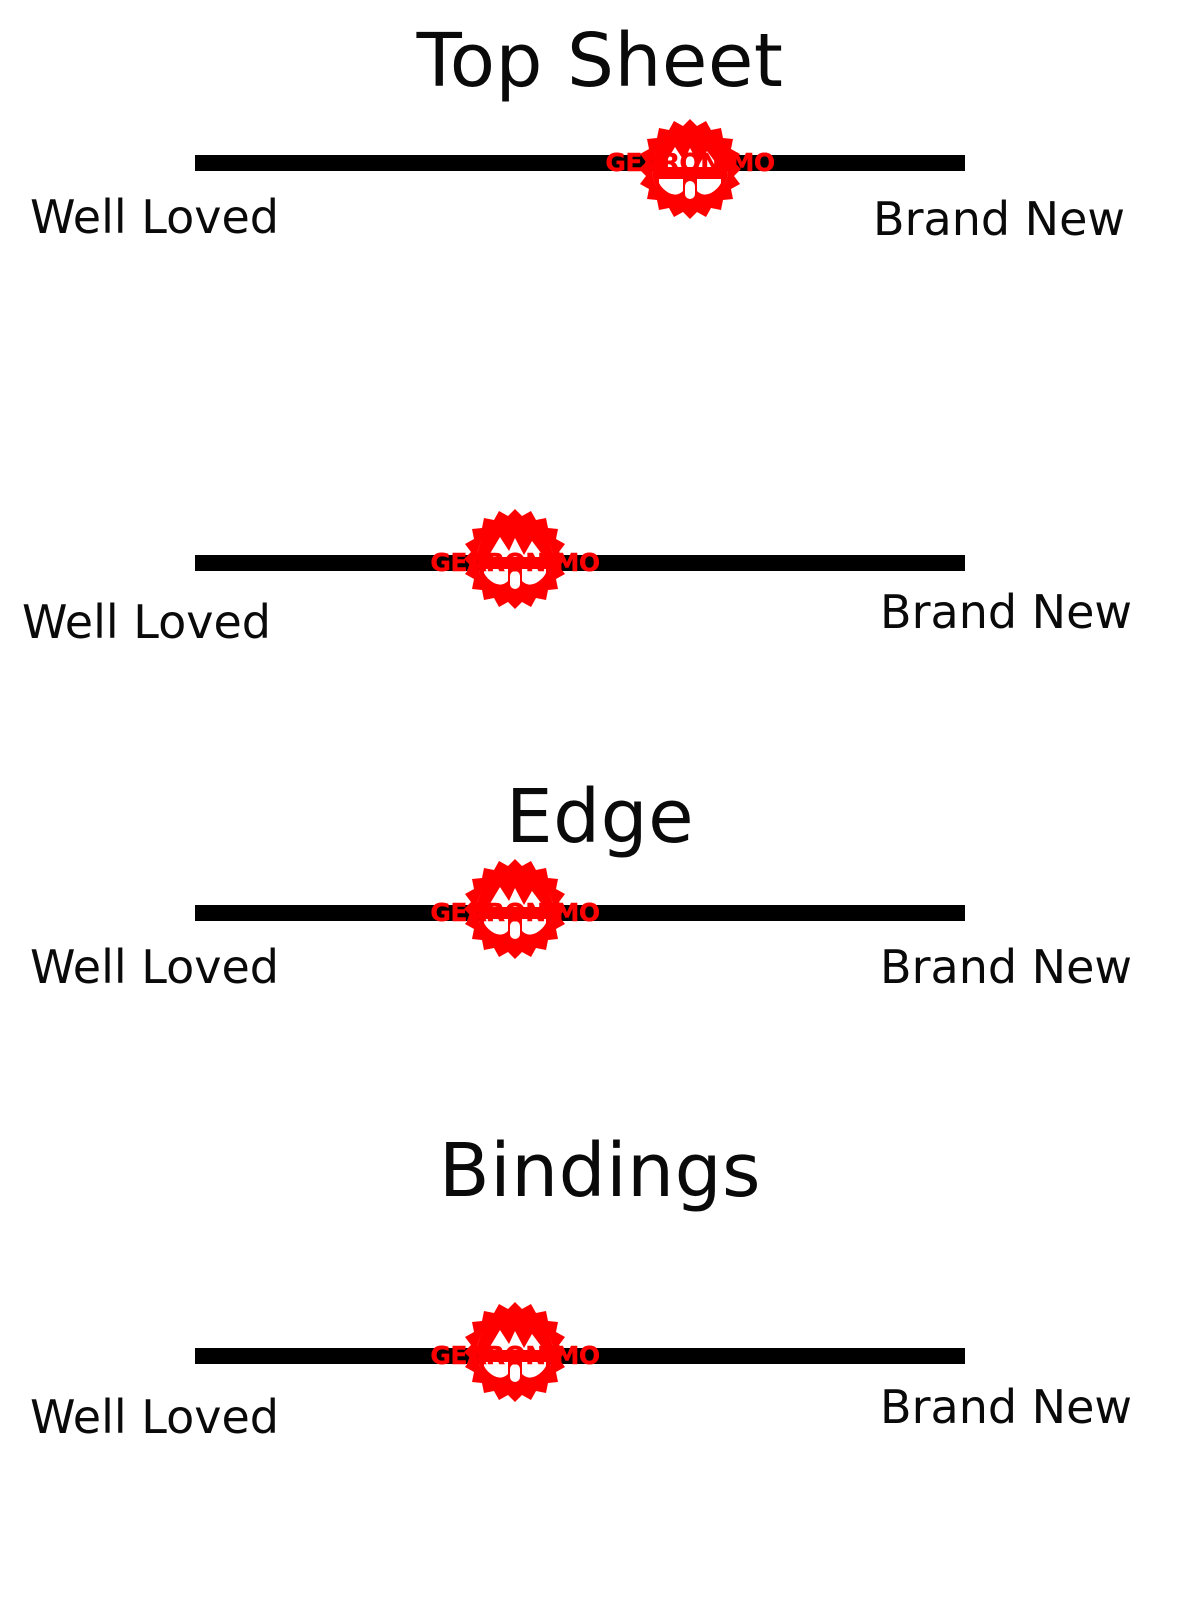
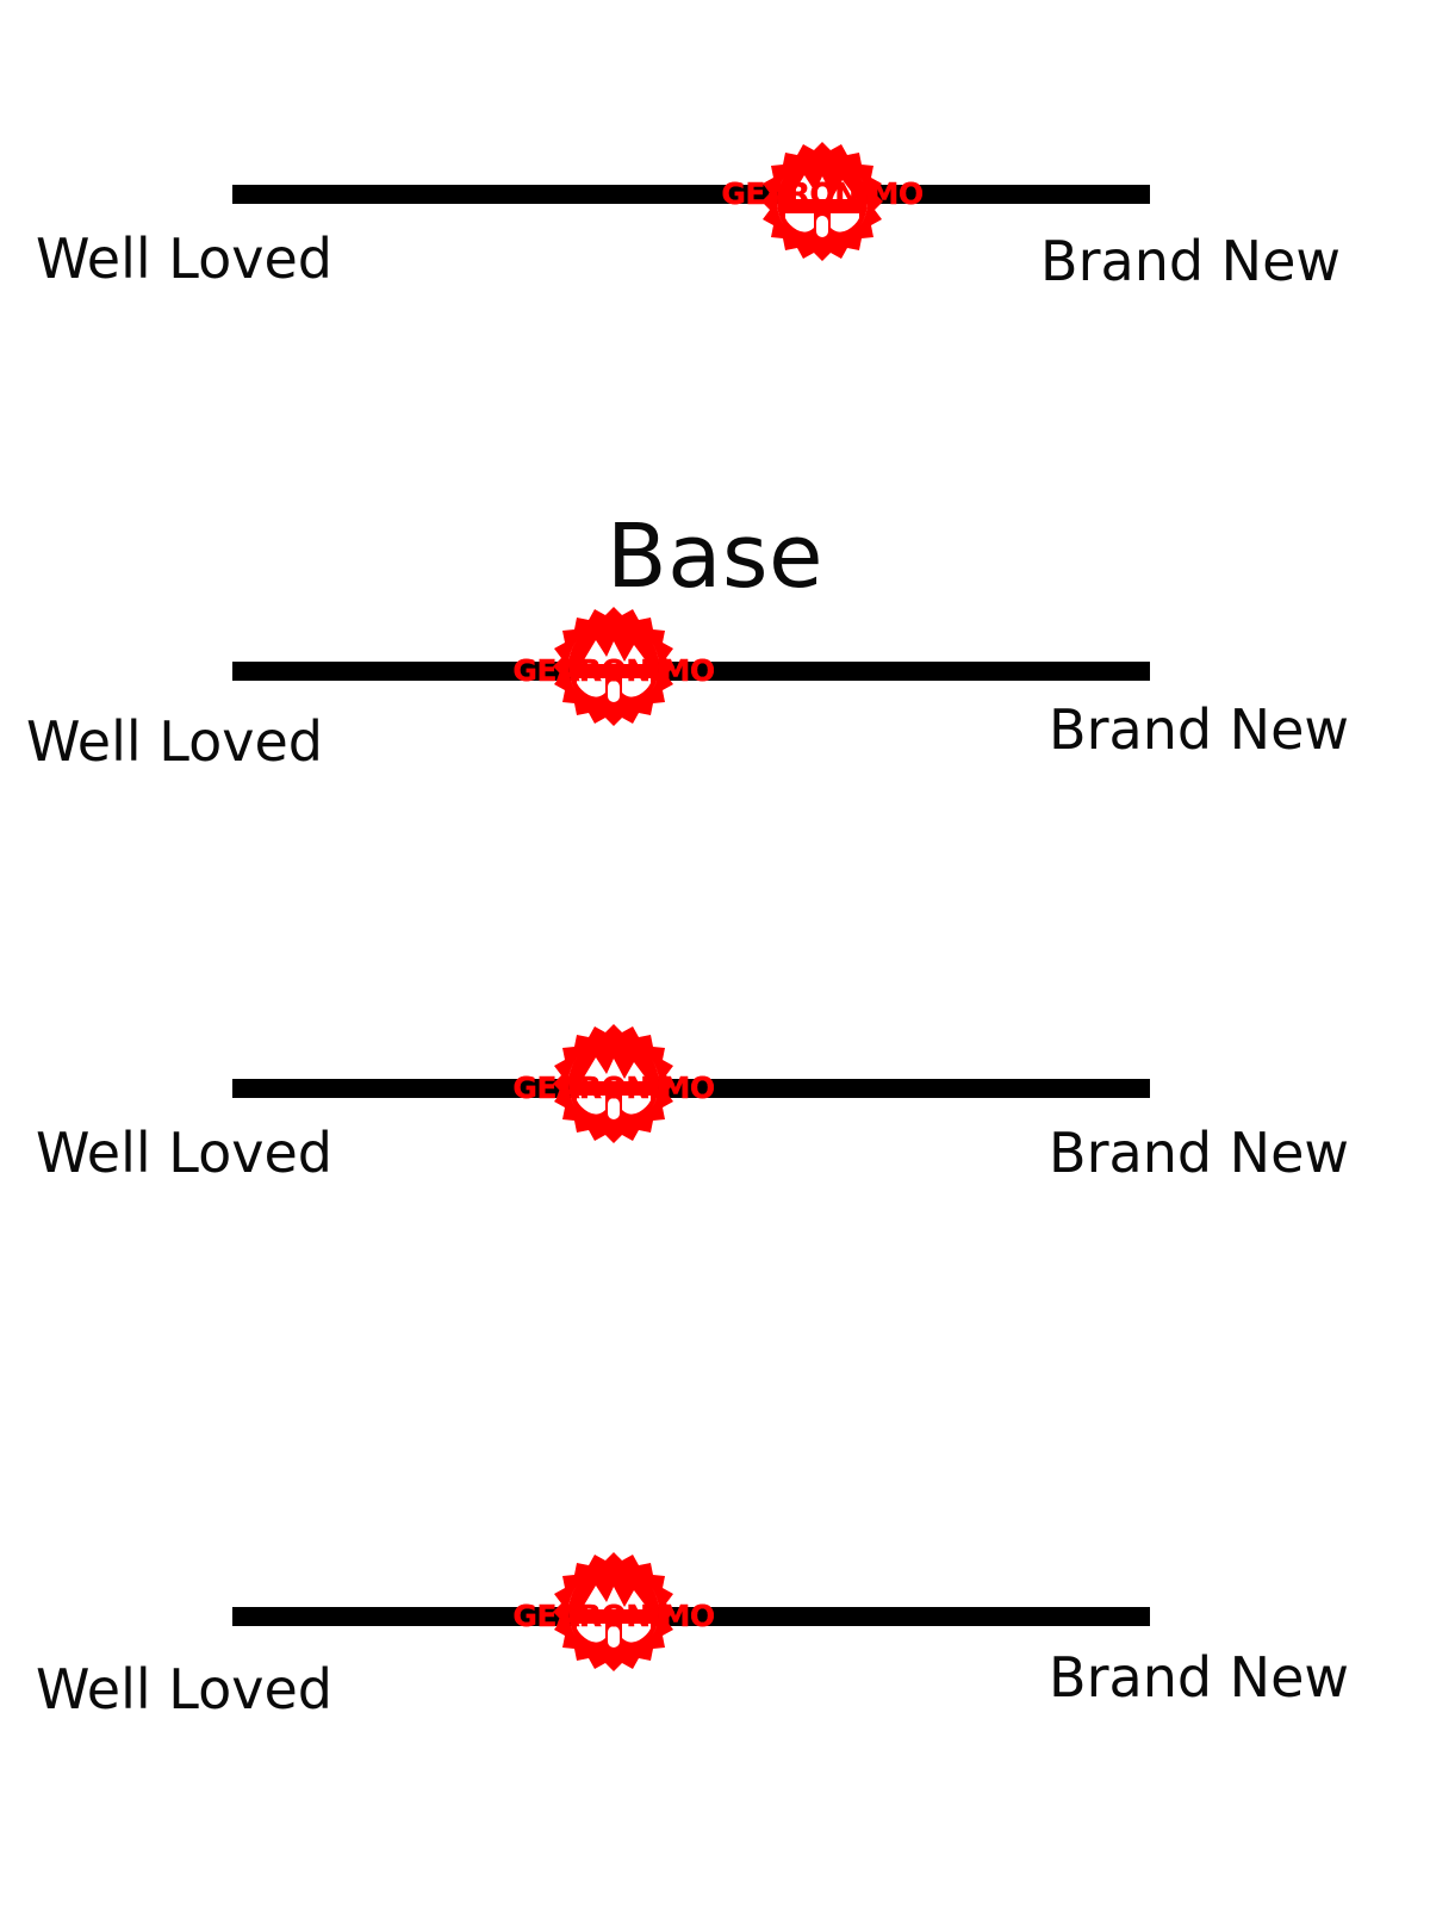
- Top Sheet
  GEARONIMO
  Well Loved
  Brand New
+ Base
  GEARONIMO
  Well Loved
  Brand New
- Edge
  GEARONIMO
  Well Loved
  Brand New
- Bindings
  GEARONIMO
  Well Loved
  Brand New
